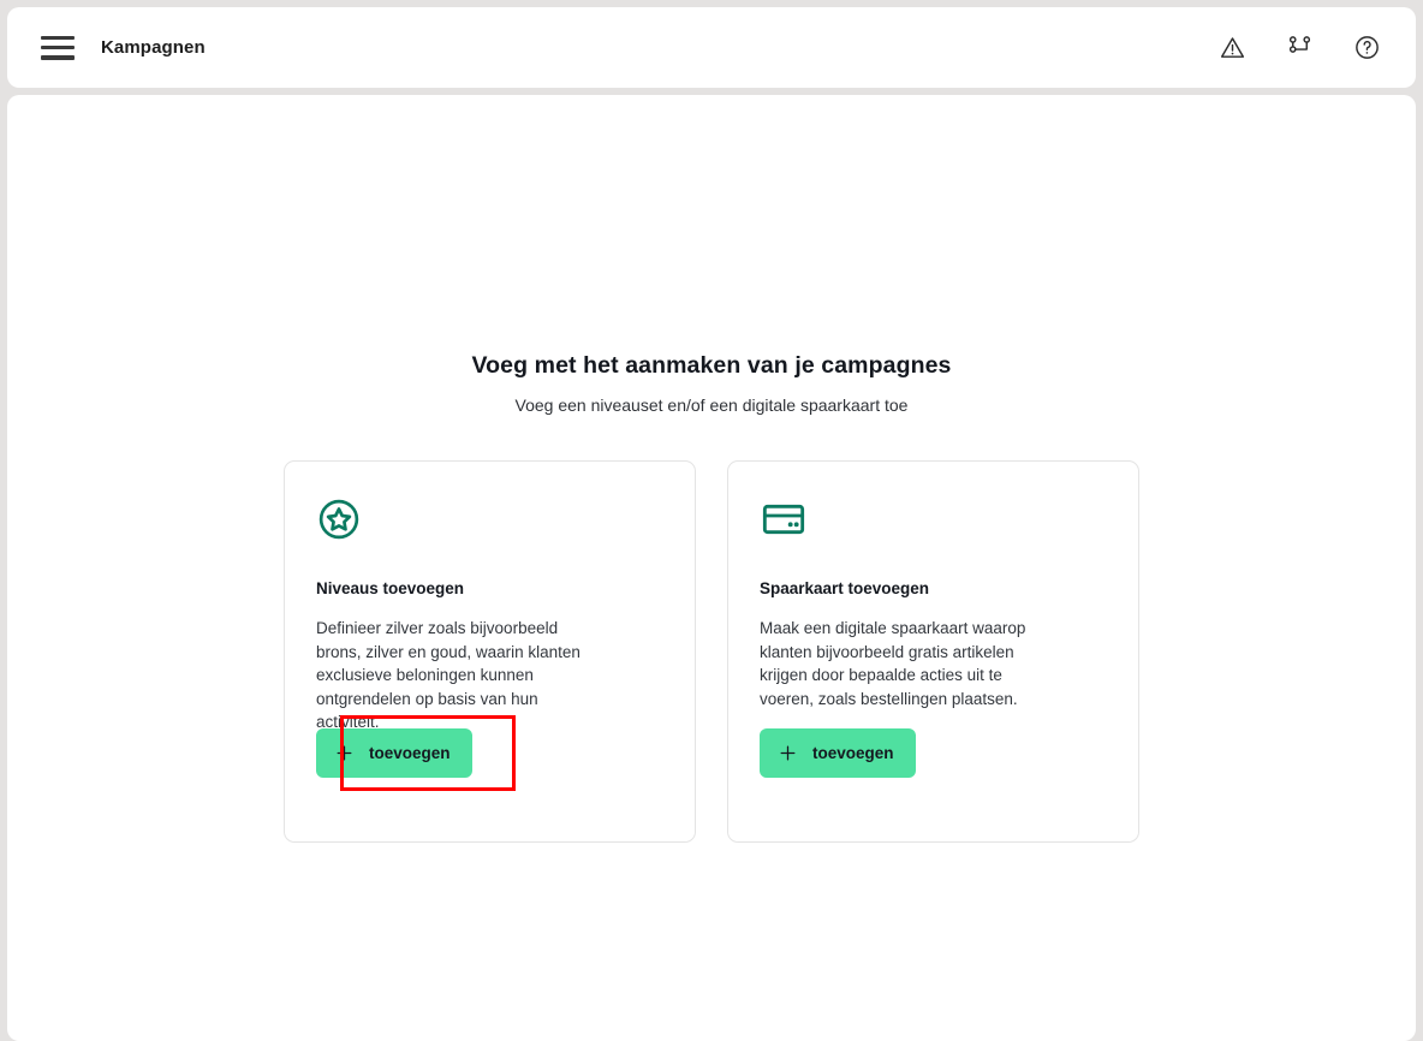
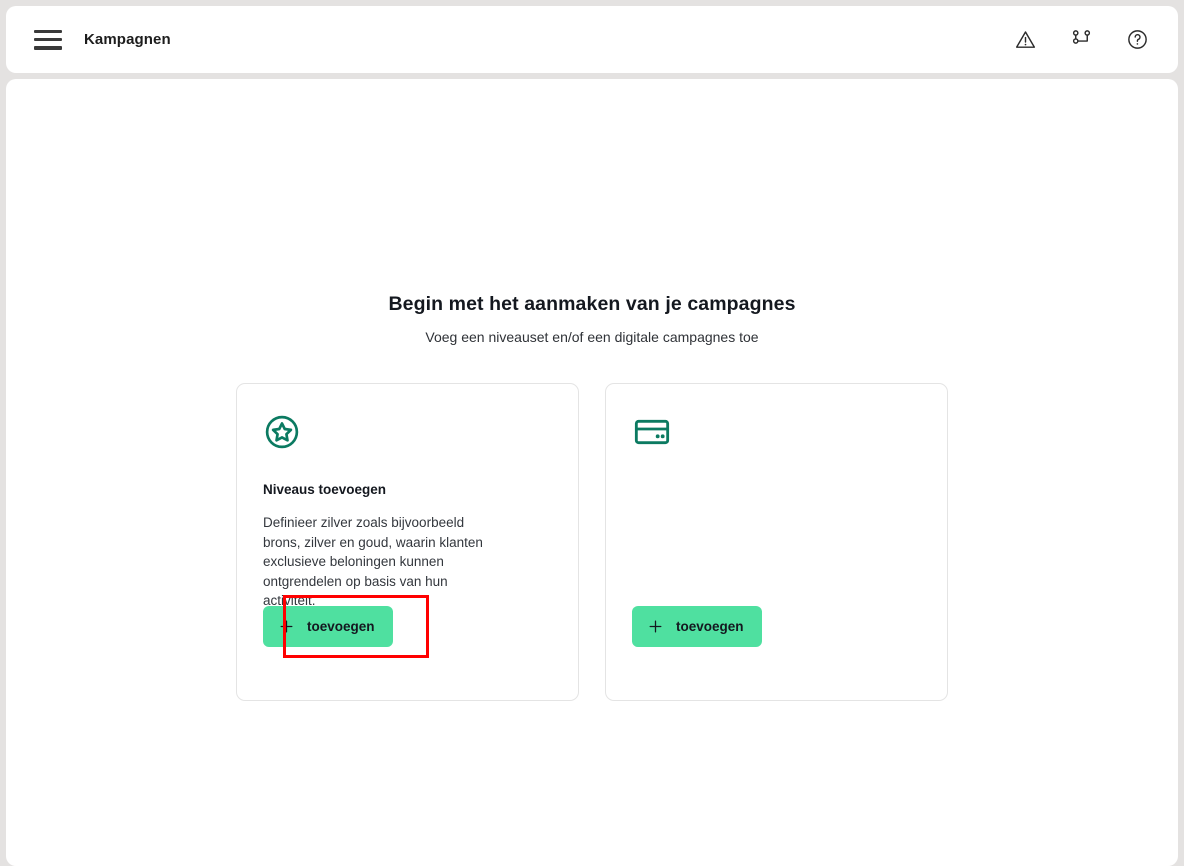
  Kampagnen
- Voeg met het aanmaken van je campagnes
+ Begin met het aanmaken van je campagnes
- Voeg een niveauset en/of een digitale spaarkaart toe
+ Voeg een niveauset en/of een digitale campagnes toe
  Niveaus toevoegen
  Definieer zilver zoals bijvoorbeeld brons, zilver en goud, waarin klanten exclusieve beloningen kunnen ontgrendelen op basis van hun activiteit.
  toevoegen
- Spaarkaart toevoegen
- Maak een digitale spaarkaart waarop klanten bijvoorbeeld gratis artikelen krijgen door bepaalde acties uit te voeren, zoals bestellingen plaatsen.
  toevoegen
